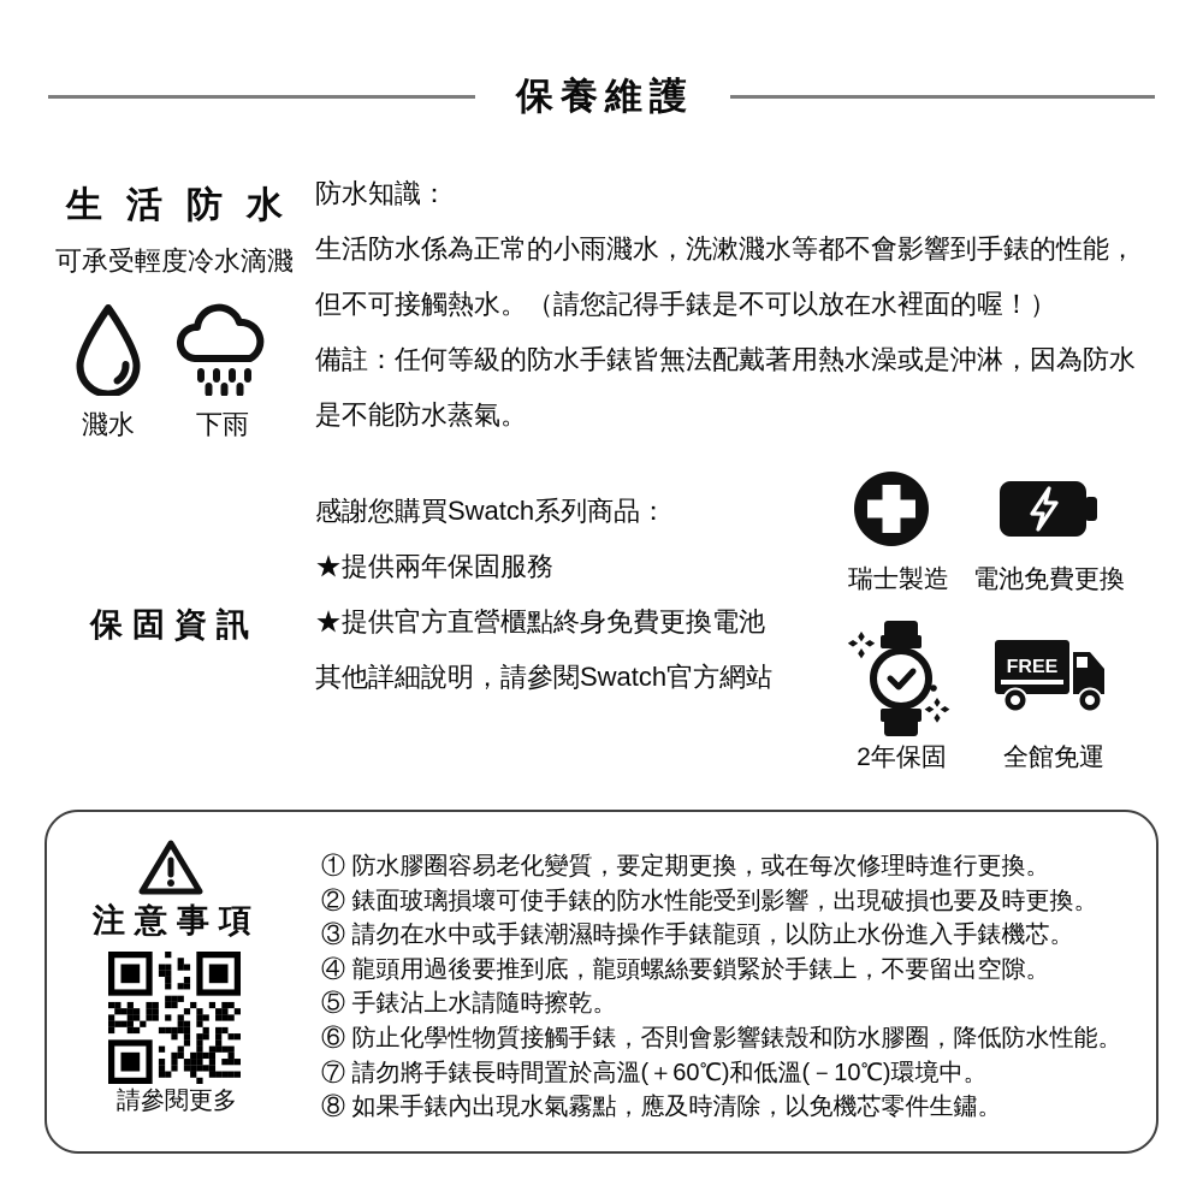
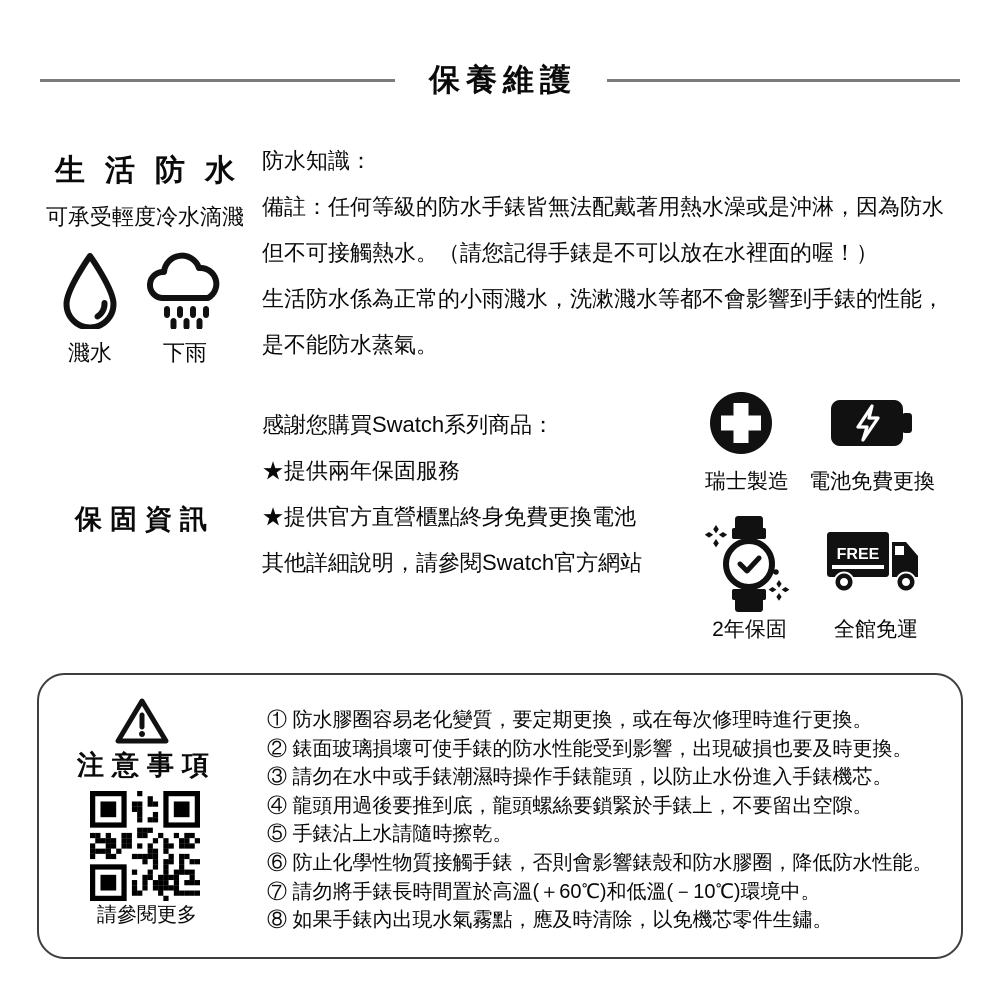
  保養維護
  生活防水
  可承受輕度冷水滴濺
  濺水
  下雨
  防水知識：
- 生活防水係為正常的小雨濺水，洗漱濺水等都不會影響到手錶的性能，
+ 備註：任何等級的防水手錶皆無法配戴著用熱水澡或是沖淋，因為防水
  但不可接觸熱水。（請您記得手錶是不可以放在水裡面的喔！）
- 備註：任何等級的防水手錶皆無法配戴著用熱水澡或是沖淋，因為防水
+ 生活防水係為正常的小雨濺水，洗漱濺水等都不會影響到手錶的性能，
  是不能防水蒸氣。
  保固資訊
  感謝您購買Swatch系列商品：
  ★提供兩年保固服務
  ★提供官方直營櫃點終身免費更換電池
  其他詳細說明，請參閱Swatch官方網站
  瑞士製造
  電池免費更換
  FREE
  2年保固
  全館免運
  注意事項
  請參閱更多
  ① 防水膠圈容易老化變質，要定期更換，或在每次修理時進行更換。
  ② 錶面玻璃損壞可使手錶的防水性能受到影響，出現破損也要及時更換。
  ③ 請勿在水中或手錶潮濕時操作手錶龍頭，以防止水份進入手錶機芯。
  ④ 龍頭用過後要推到底，龍頭螺絲要鎖緊於手錶上，不要留出空隙。
  ⑤ 手錶沾上水請隨時擦乾。
  ⑥ 防止化學性物質接觸手錶，否則會影響錶殼和防水膠圈，降低防水性能。
  ⑦ 請勿將手錶長時間置於高溫(＋60℃)和低溫(－10℃)環境中。
  ⑧ 如果手錶內出現水氣霧點，應及時清除，以免機芯零件生鏽。
